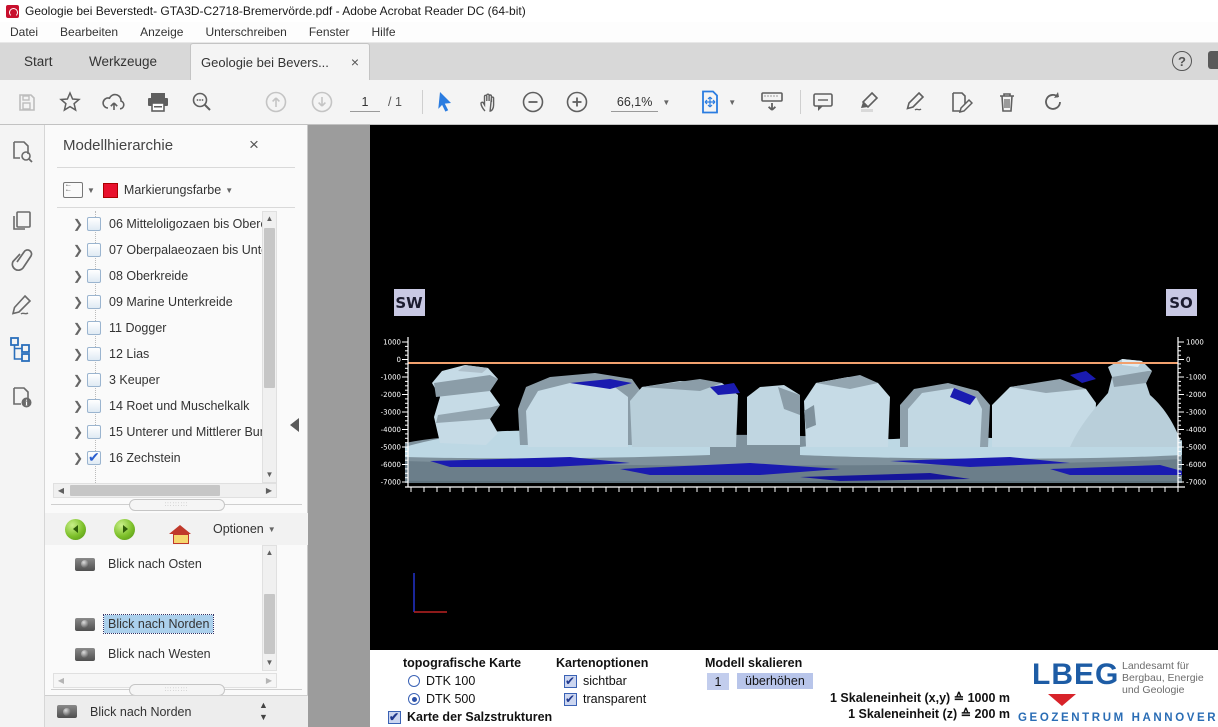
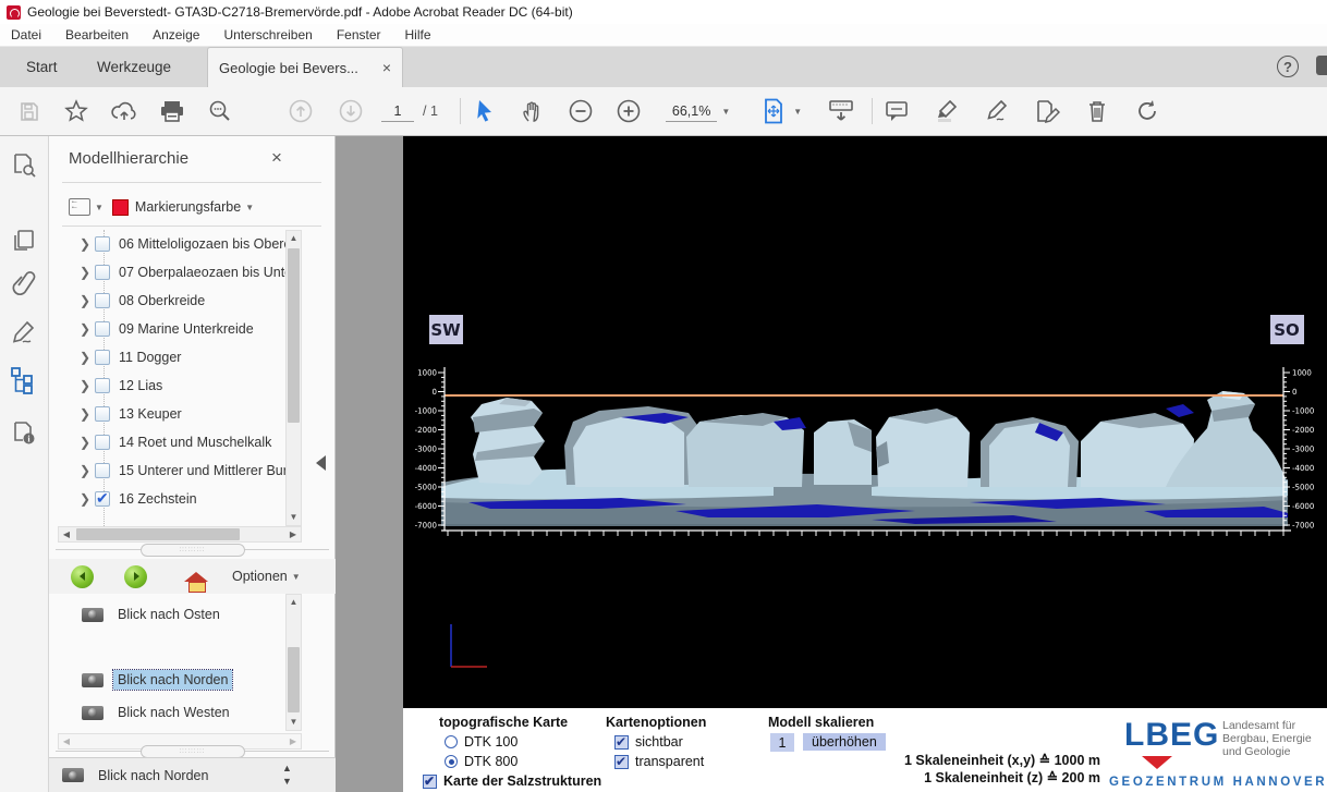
  Geologie bei Beverstedt- GTA3D-C2718-Bremervörde.pdf - Adobe Acrobat Reader DC (64-bit)
  Datei
  Bearbeiten
  Anzeige
  Unterschreiben
  Fenster
  Hilfe
  Start
  Werkzeuge
  Geologie bei Bevers...
  ×
  ?
  1
  / 1
  66,1%
  ▼
  ▼
  i
  Modellhierarchie
  ×
  ▼
  Markierungsfarbe
  ▼
  ❯
  06 Mitteloligozaen bis Ober
  ❯
  07 Oberpalaeozaen bis Unt
  ❯
  08 Oberkreide
  ❯
  09 Marine Unterkreide
  ❯
  11 Dogger
  ❯
  12 Lias
  ❯
- 3 Keuper
+ 13 Keuper
  ❯
  14 Roet und Muschelkalk
  ❯
  15 Unterer und Mittlerer Bu
  ❯
  16 Zechstein
  ▲
  ▼
  ◀
  ▶
  Optionen
  ▼
  Blick nach Osten
  Blick nach Norden
  Blick nach Westen
  ▲
  ▼
  ◀
  ▶
  Blick nach Norden
  ▲
  ▼
  SW
  SO
  1000
  0
  -1000
  -2000
  -3000
  -4000
  -5000
  -6000
  -7000
  1000
  0
  -1000
  -2000
  -3000
  -4000
  -5000
  -6000
  -7000
  topografische Karte
  DTK 100
- DTK 500
+ DTK 800
  Karte der Salzstrukturen
  Kartenoptionen
  sichtbar
  transparent
  Modell skalieren
  1
  überhöhen
  1 Skaleneinheit (x,y) ≙ 1000 m
  1 Skaleneinheit (z) ≙ 200 m
  LBEG
  Landesamt für
  Bergbau, Energie
  und Geologie
  GEOZENTRUM HANNOVER
